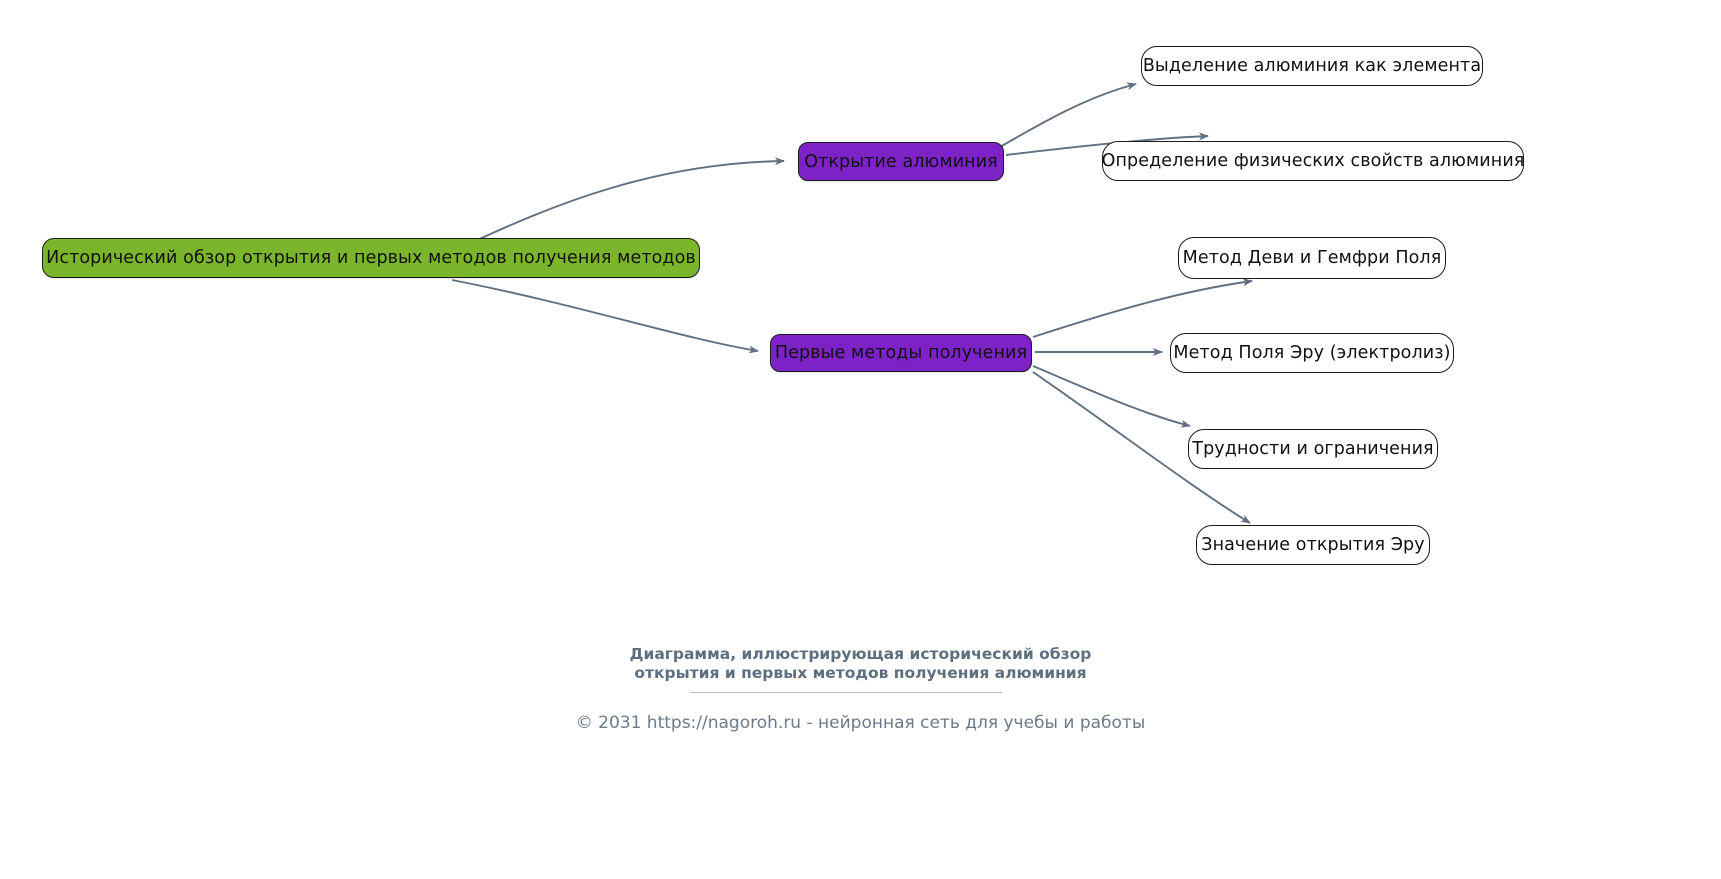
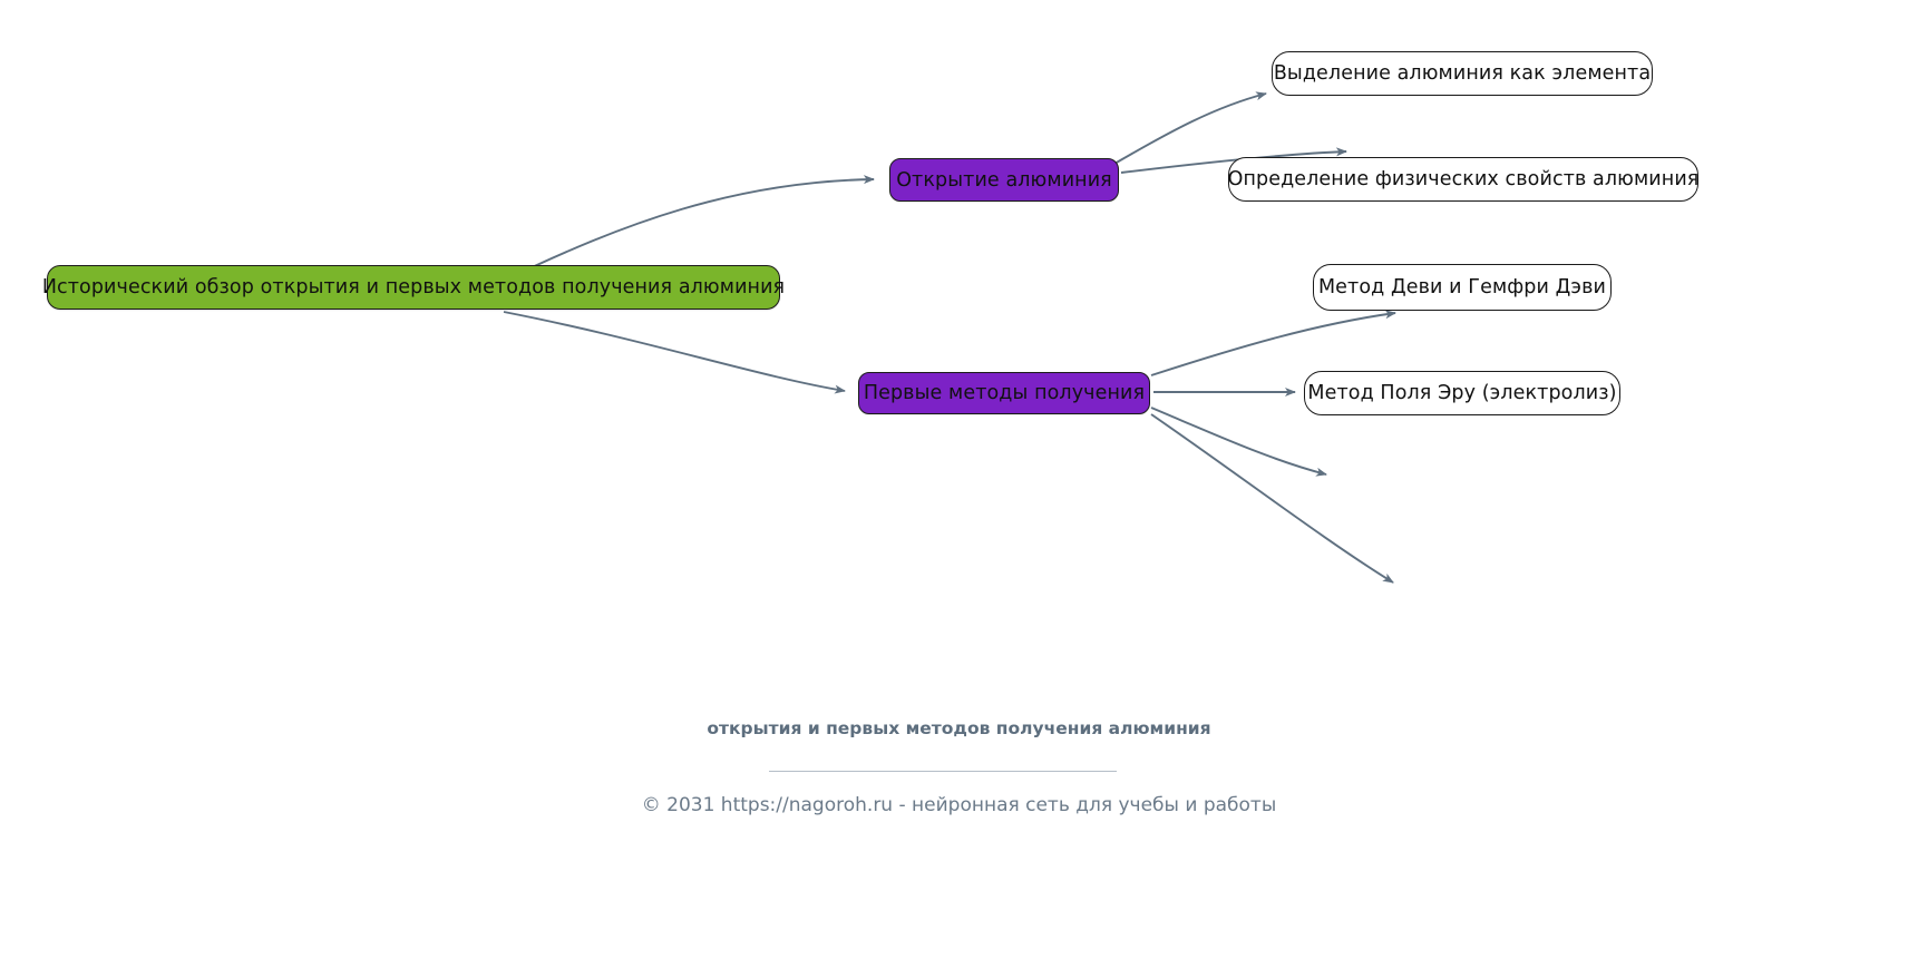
- Исторический обзор открытия и первых методов получения методов
+ Исторический обзор открытия и первых методов получения алюминия
  Открытие алюминия
  Первые методы получения
  Выделение алюминия как элемента
  Определение физических свойств алюминия
- Метод Деви и Гемфри Поля
+ Метод Деви и Гемфри Дэви
  Метод Поля Эру (электролиз)
- Трудности и ограничения
- Значение открытия Эру
- Диаграмма, иллюстрирующая исторический обзор
  открытия и первых методов получения алюминия
  © 2031 https://nagoroh.ru - нейронная сеть для учебы и работы
